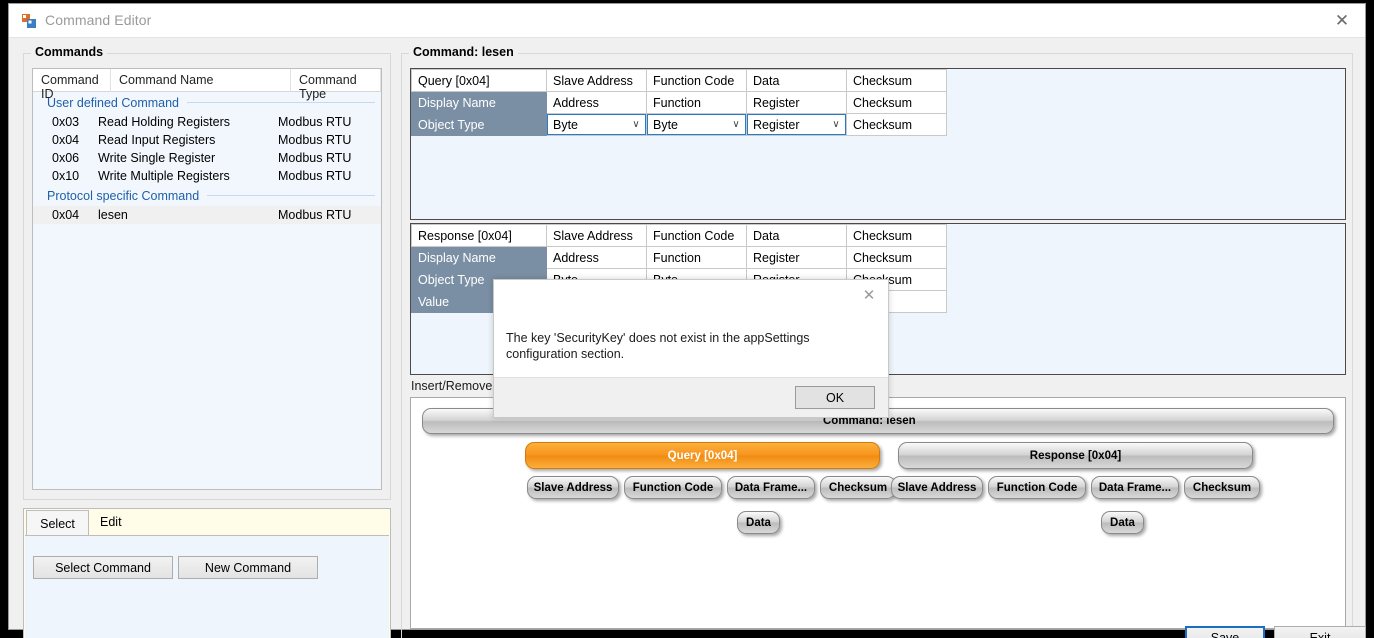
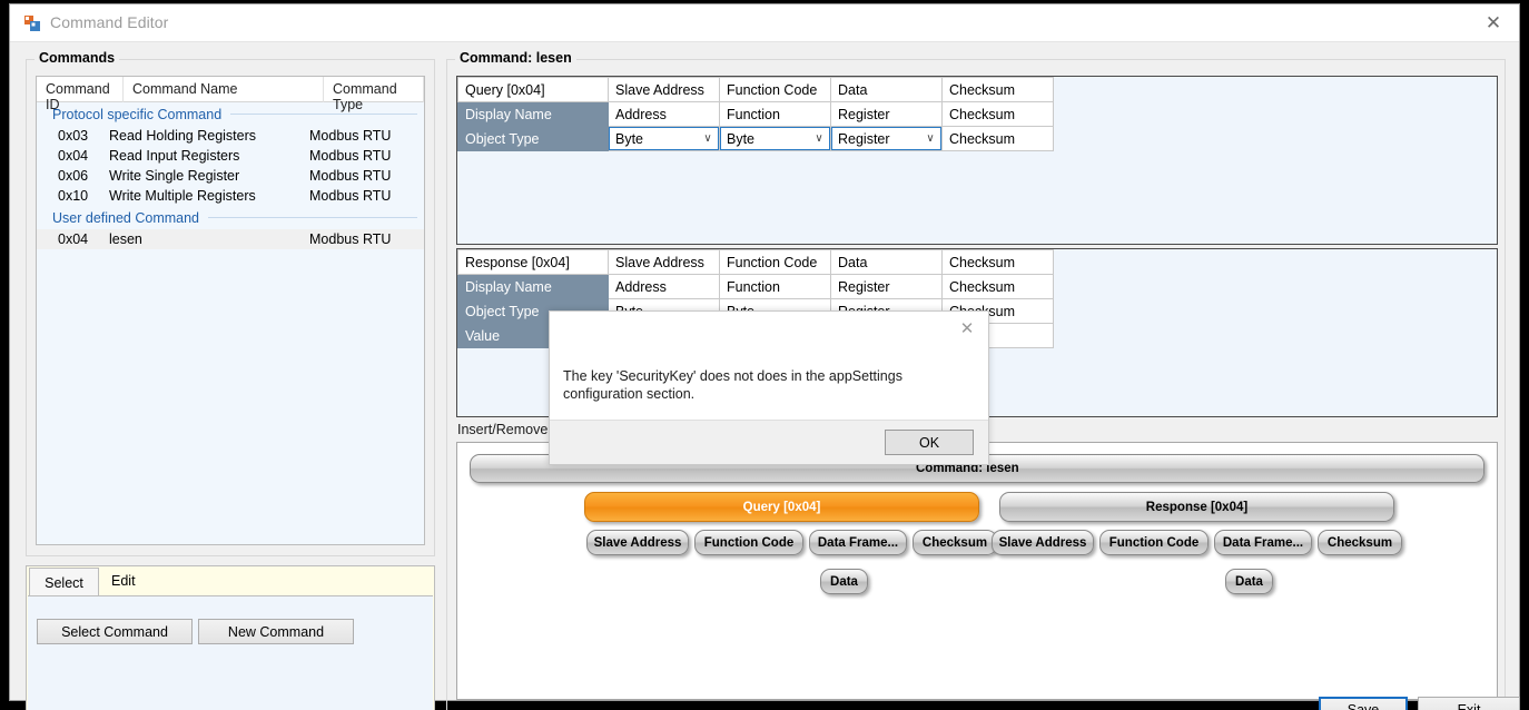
  Command Editor
  ✕
  Commands
  Command ID
  Command Name
  Command Type
- User defined Command
+ Protocol specific Command
  0x03
  Read Holding Registers
  Modbus RTU
  0x04
  Read Input Registers
  Modbus RTU
  0x06
  Write Single Register
  Modbus RTU
  0x10
  Write Multiple Registers
  Modbus RTU
- Protocol specific Command
+ User defined Command
  0x04
  lesen
  Modbus RTU
  Select
  Edit
  Select Command
  New Command
  Command: lesen
  Query [0x04]	Slave Address	Function Code	Data	Checksum
  Display Name	Address	Function	Register	Checksum
  Object Type	Byte ∨	Byte ∨	Register ∨	Checksum
  Response [0x04]	Slave Address	Function Code	Data	Checksum
  Display Name	Address	Function	Register	Checksum
  Value
  Command: lesen
  Query [0x04]
  Response [0x04]
  Slave Address
  Function Code
  Data Frame...
  Checksum
  Data
  Slave Address
  Function Code
  Data Frame...
  Checksum
  Data
  ✕
- The key 'SecurityKey' does not exist in the appSettings configuration section.
+ The key 'SecurityKey' does not does in the appSettings configuration section.
  OK
